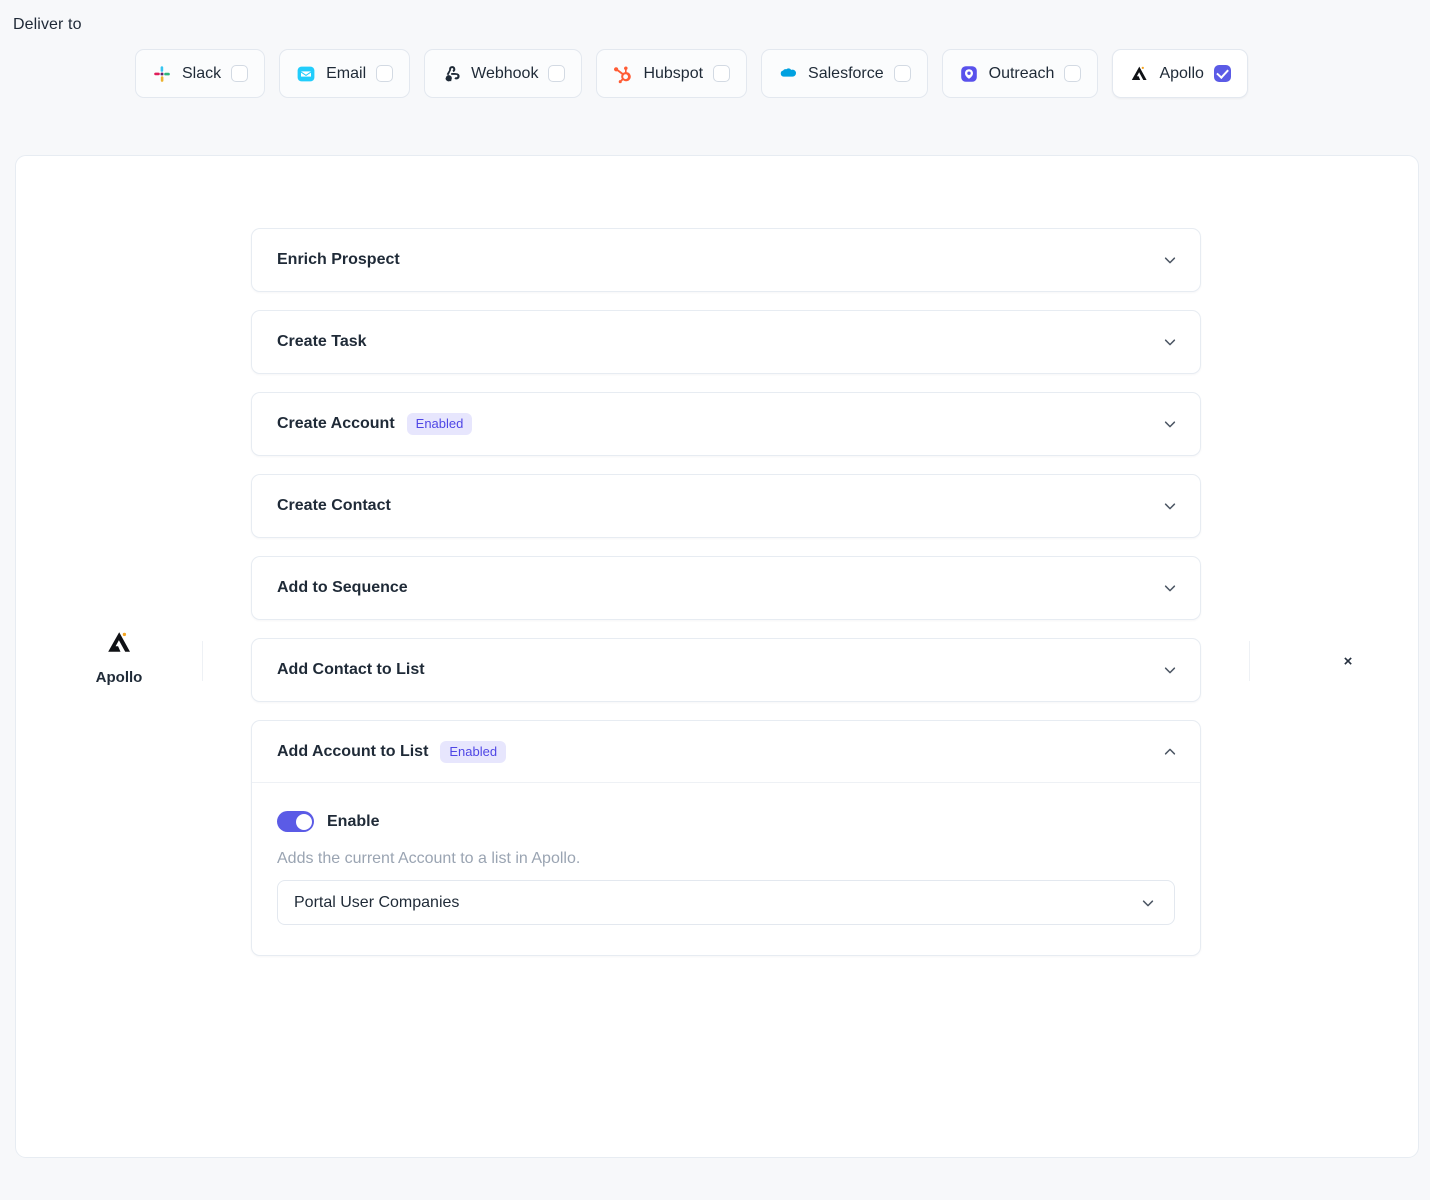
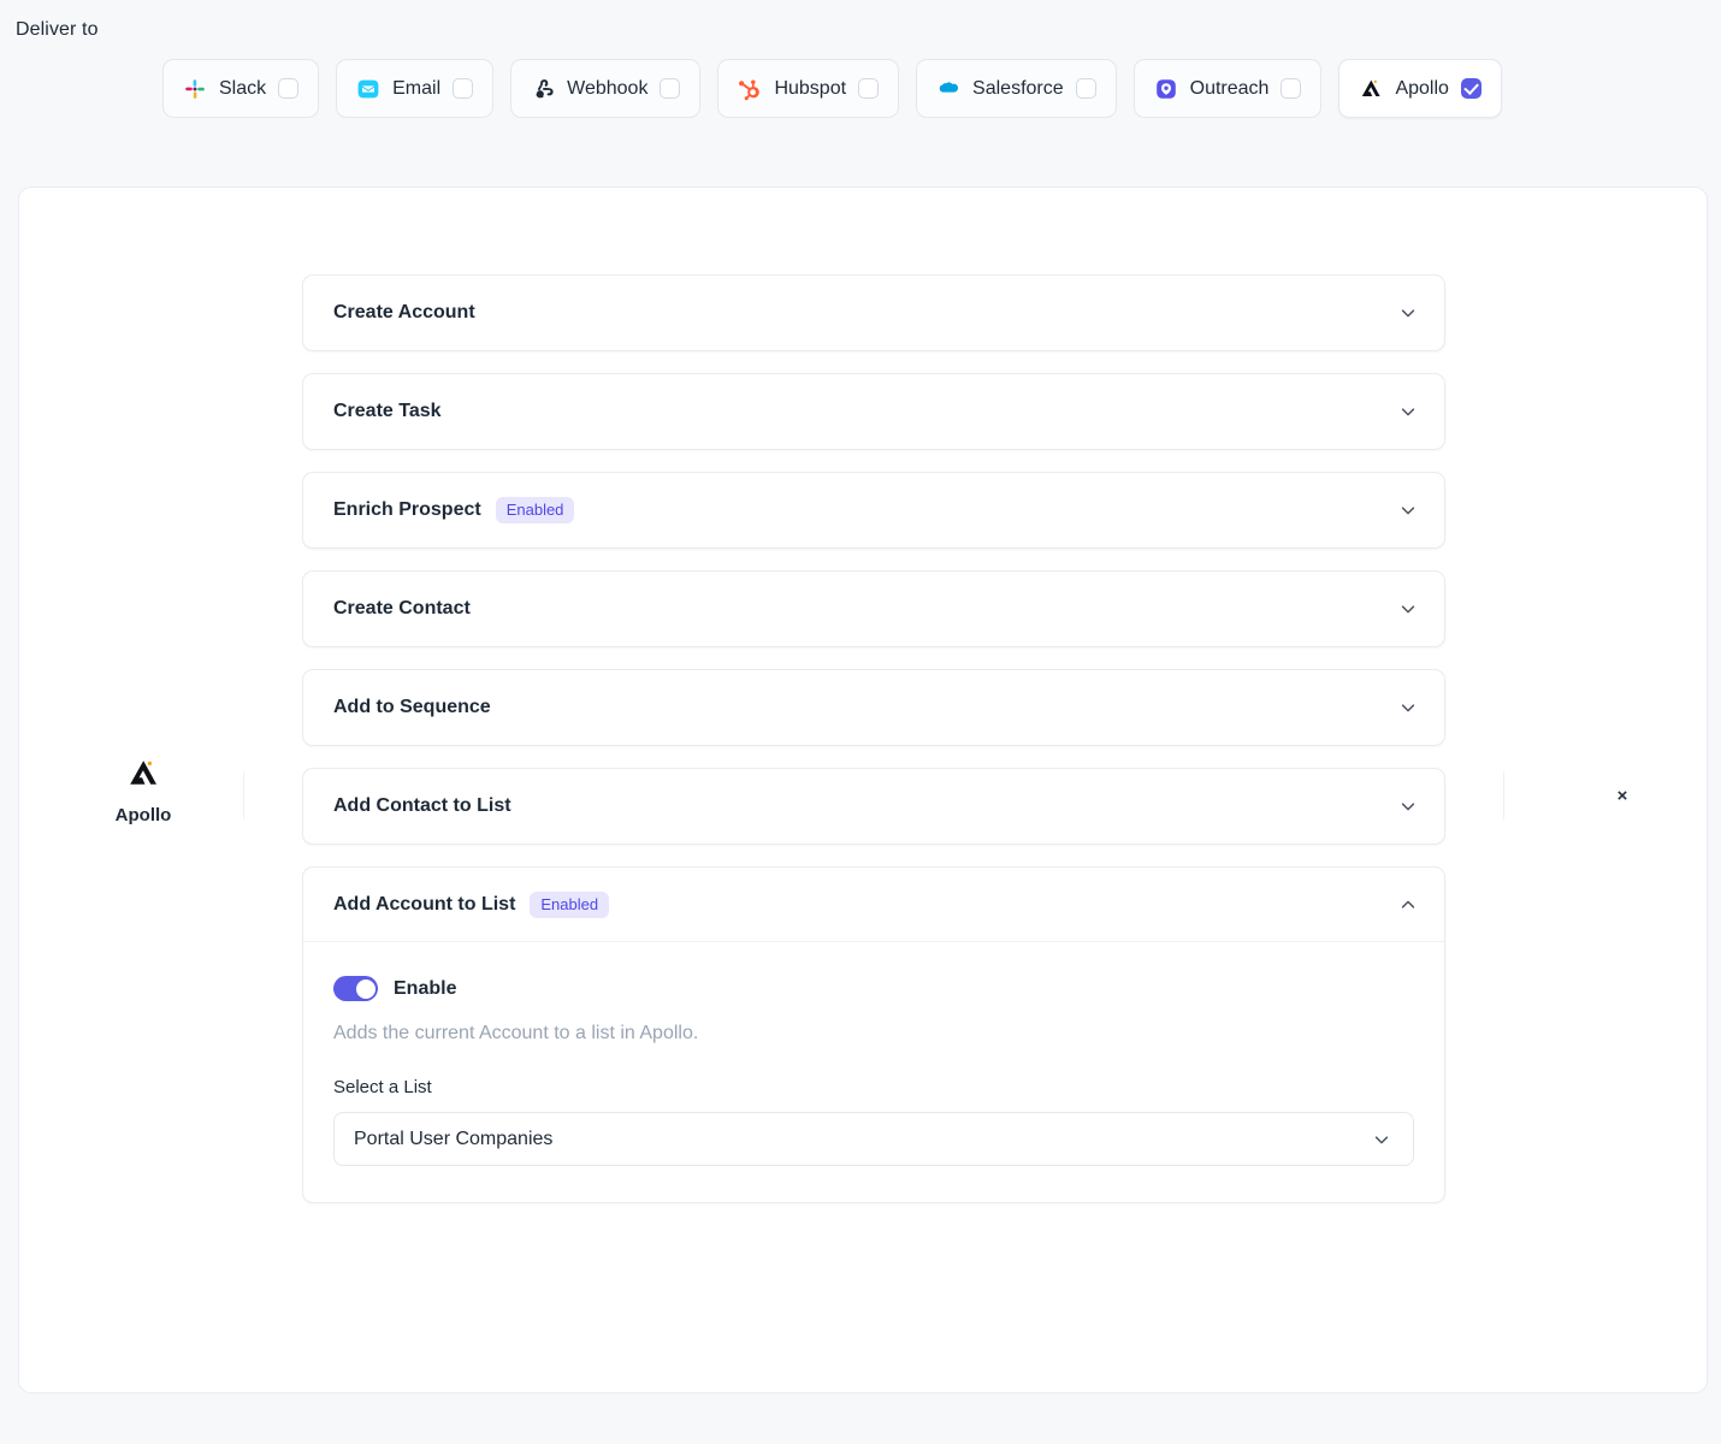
  Deliver to
  Slack
  Email
  Webhook
  Hubspot
  Salesforce
  Outreach
  Apollo
  Apollo
  ×
- Enrich Prospect
+ Create Account
  Create Task
- Create Account
+ Enrich Prospect
  Enabled
  Create Contact
  Add to Sequence
  Add Contact to List
  Add Account to List
  Enabled
  Enable
  Adds the current Account to a list in Apollo.
+ Select a List
  Portal User Companies
